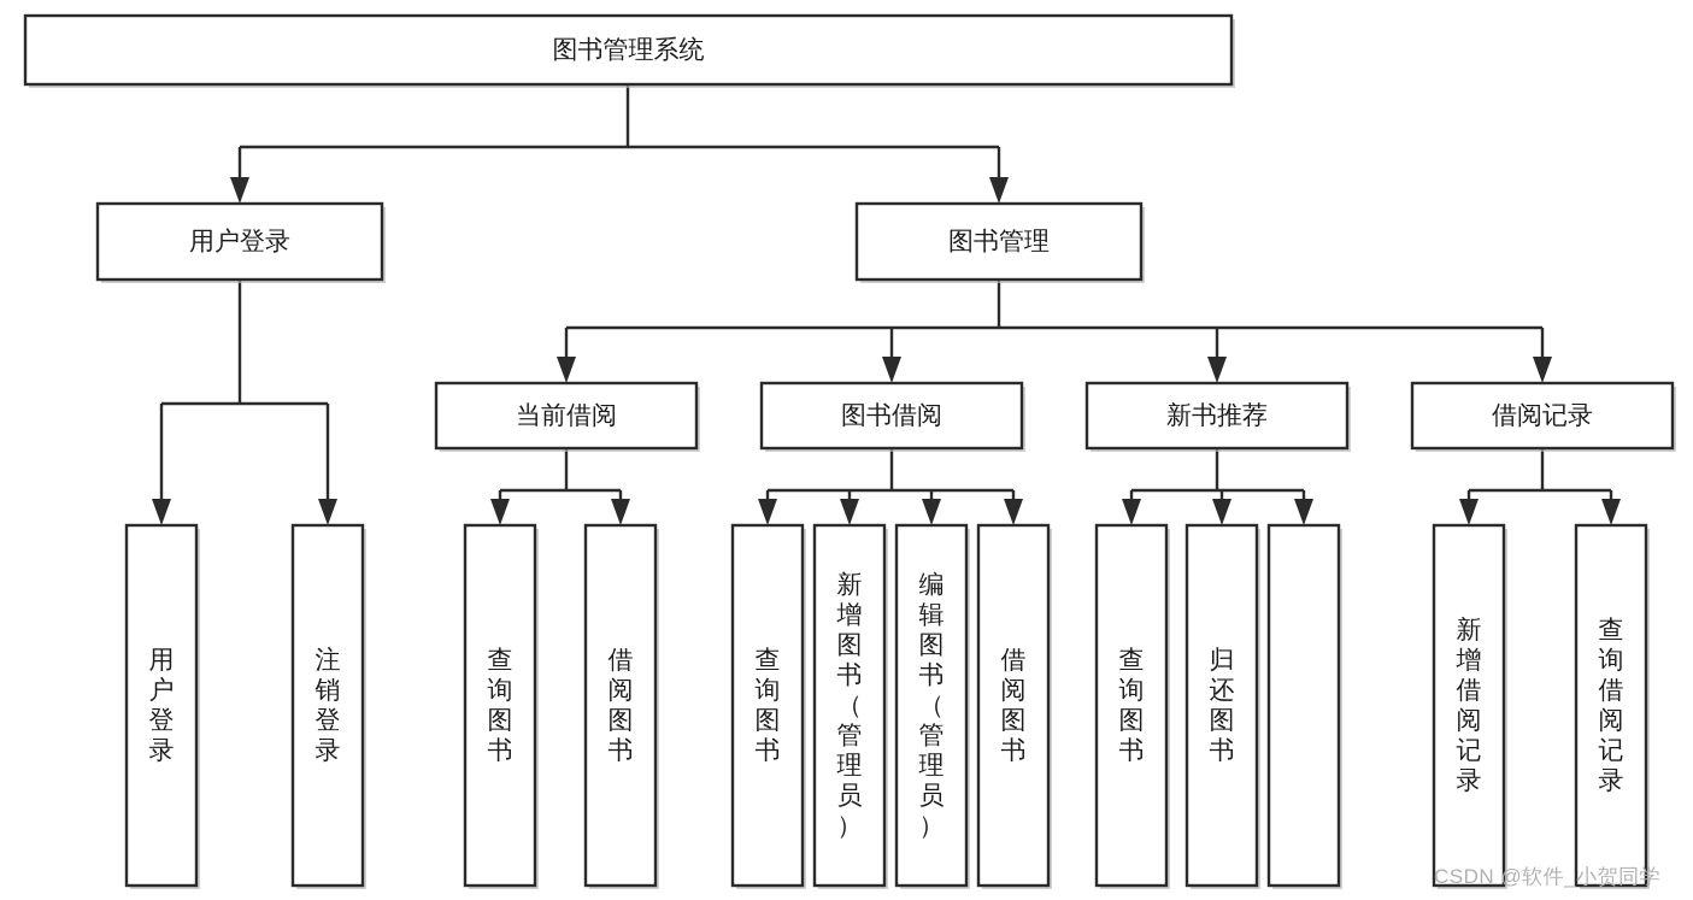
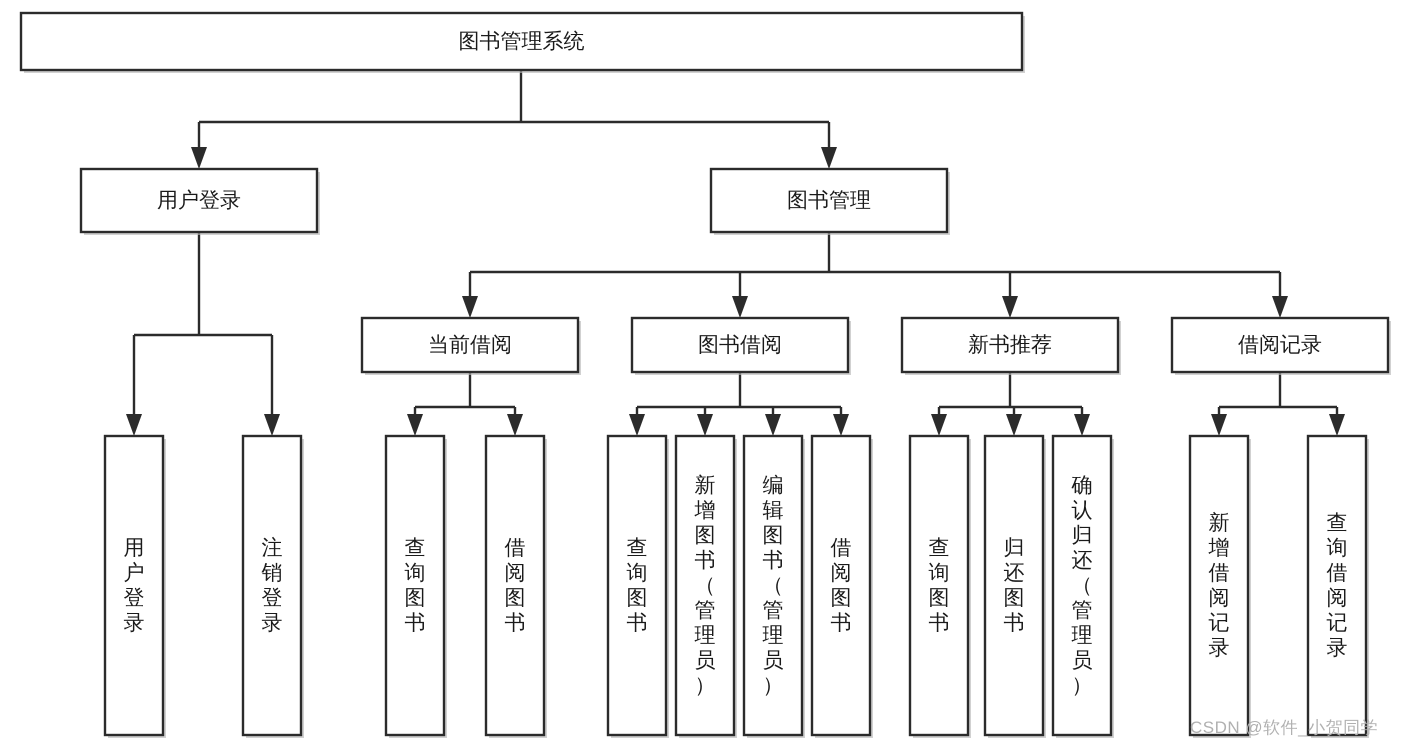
  图书管理系统
  用户登录
  图书管理
  当前借阅
  图书借阅
  新书推荐
  借阅记录
  用户登录
  注销登录
  查询图书
  借阅图书
  查询图书
  新增图书（管理员）
  编辑图书（管理员）
  借阅图书
  查询图书
  归还图书
+ 确认归还（管理员）
  新增借阅记录
  查询借阅记录
  CSDN @软件_小贺同学
